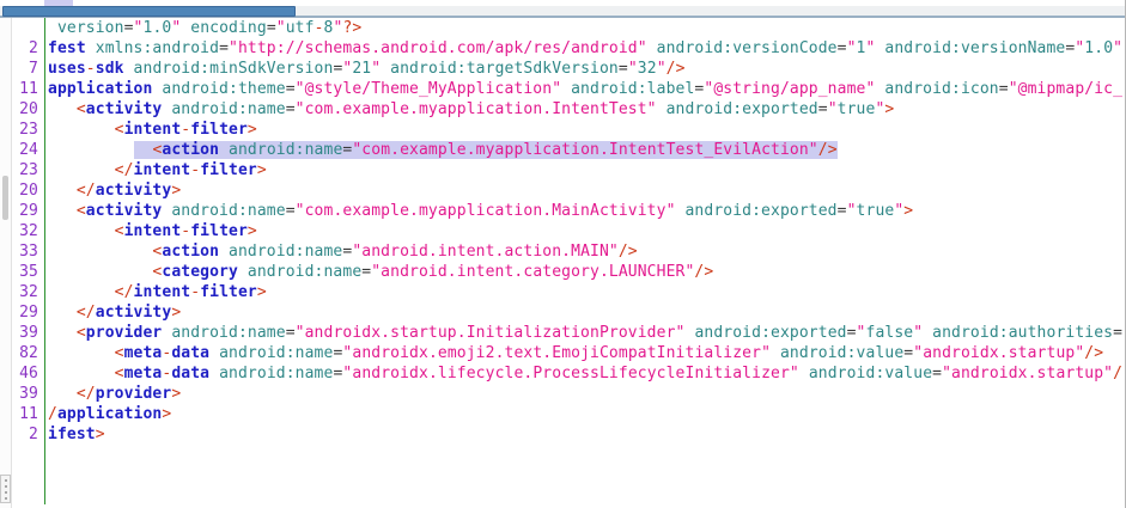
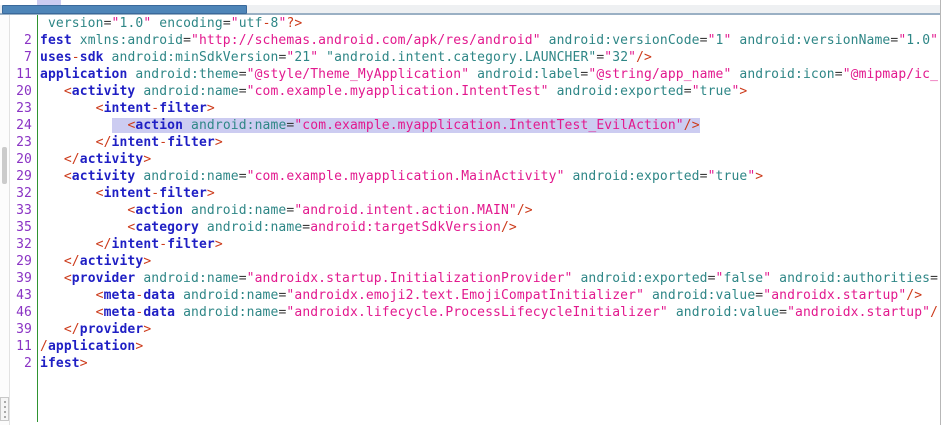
  version="1.0" encoding="utf-8"?>
  2
  fest xmlns:android="http://schemas.android.com/apk/res/android" android:versionCode="1" android:versionName="1.0"
  7
- uses-sdk android:minSdkVersion="21" android:targetSdkVersion="32"/>
+ uses-sdk android:minSdkVersion="21" "android.intent.category.LAUNCHER"="32"/>
  11
  application android:theme="@style/Theme_MyApplication" android:label="@string/app_name" android:icon="@mipmap/ic_
  20
  <activity android:name="com.example.myapplication.IntentTest" android:exported="true">
  23
  <intent-filter>
  24
  <action android:name="com.example.myapplication.IntentTest_EvilAction"/>
  23
  </intent-filter>
  20
  </activity>
  29
  <activity android:name="com.example.myapplication.MainActivity" android:exported="true">
  32
  <intent-filter>
  33
  <action android:name="android.intent.action.MAIN"/>
  35
- <category android:name="android.intent.category.LAUNCHER"/>
+ <category android:name=android:targetSdkVersion/>
  32
  </intent-filter>
  29
  </activity>
  39
  <provider android:name="androidx.startup.InitializationProvider" android:exported="false" android:authorities=
- 82
+ 43
  <meta-data android:name="androidx.emoji2.text.EmojiCompatInitializer" android:value="androidx.startup"/>
  46
  <meta-data android:name="androidx.lifecycle.ProcessLifecycleInitializer" android:value="androidx.startup"/
  39
  </provider>
  11
  /application>
  2
  ifest>
